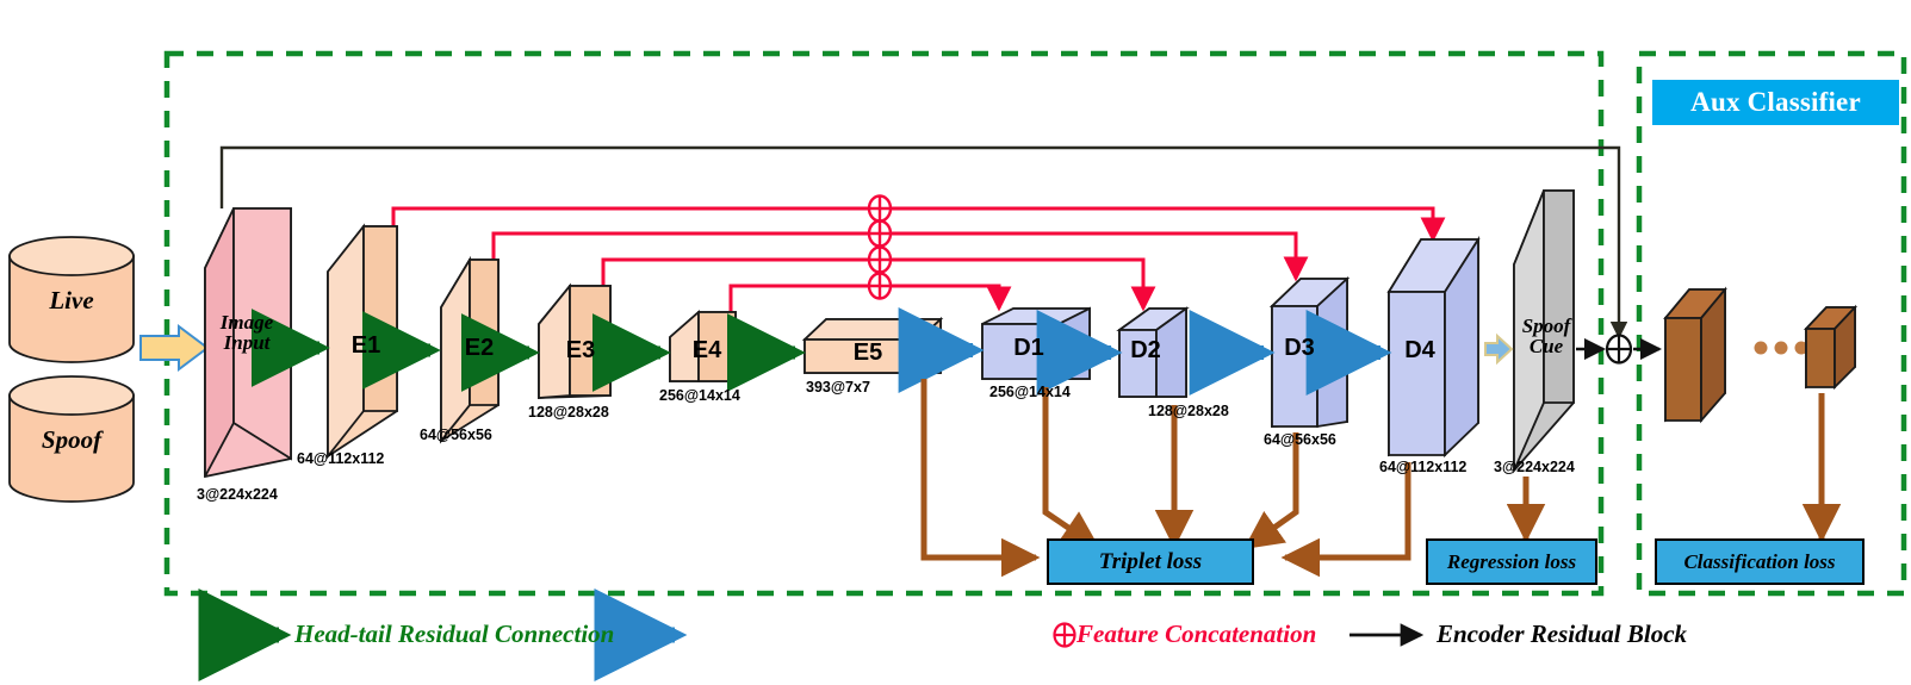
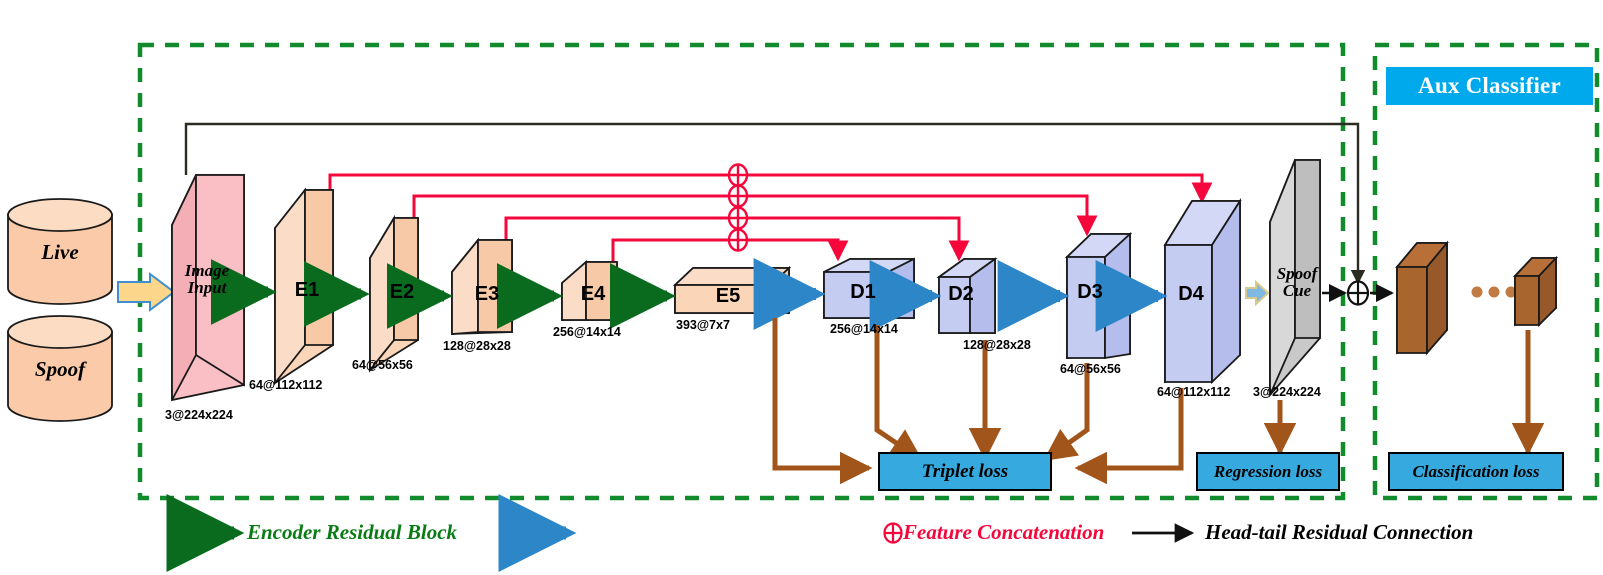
  Aux Classifier
  Live
  Spoof
  Image
  Input
  3@224x224
  E1
  64@112x112
  E2
  64@56x56
  E3
  128@28x28
  E4
  256@14x14
  E5
  393@7x7
  D1
  256@14x14
  D2
  128@28x28
  D3
  64@56x56
  D4
  64@112x112
  Spoof
  Cue
  3@224x224
  Triplet loss
  Regression loss
  Classification loss
- Head-tail Residual Connection
+ Encoder Residual Block
  Feature Concatenation
- Encoder Residual Block
+ Head-tail Residual Connection
